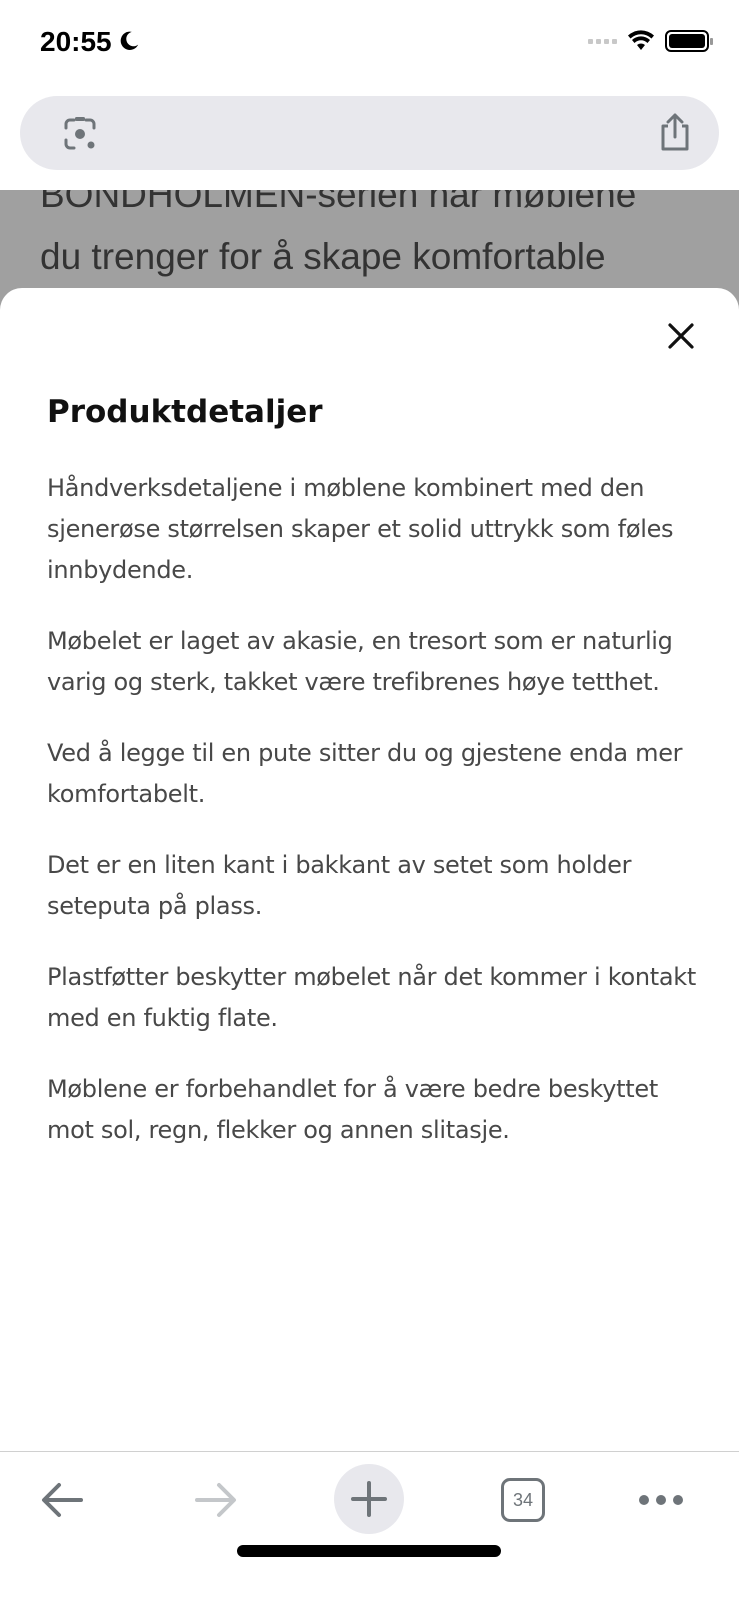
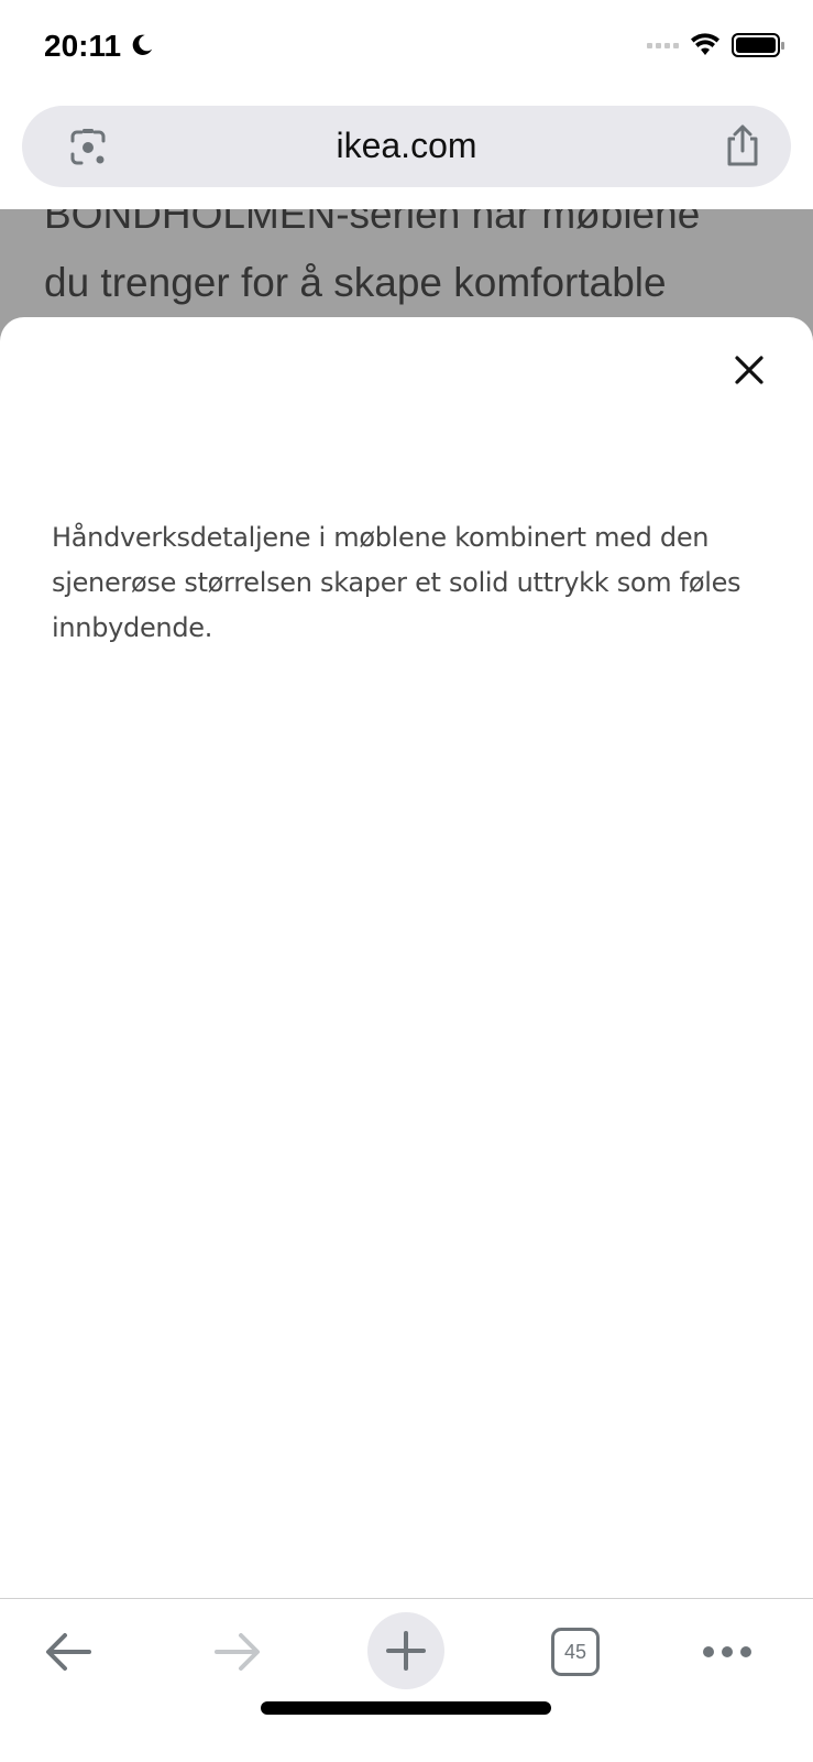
- 20:55
+ 20:11
+ ikea.com
  BONDHOLMEN-serien har møblene
  du trenger for å skape komfortable
- Produktdetaljer
  Håndverksdetaljene i møblene kombinert med den sjenerøse størrelsen skaper et solid uttrykk som føles innbydende.
- Møbelet er laget av akasie, en tresort som er naturlig varig og sterk, takket være trefibrenes høye tetthet.
- Ved å legge til en pute sitter du og gjestene enda mer komfortabelt.
- Det er en liten kant i bakkant av setet som holder seteputa på plass.
- Plastføtter beskytter møbelet når det kommer i kontakt med en fuktig flate.
- Møblene er forbehandlet for å være bedre beskyttet mot sol, regn, flekker og annen slitasje.
- 34
+ 45
